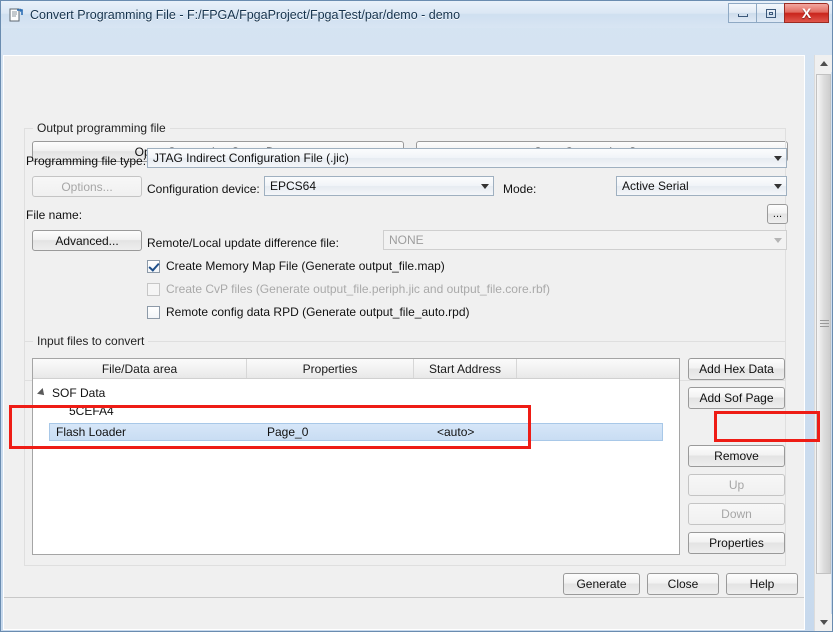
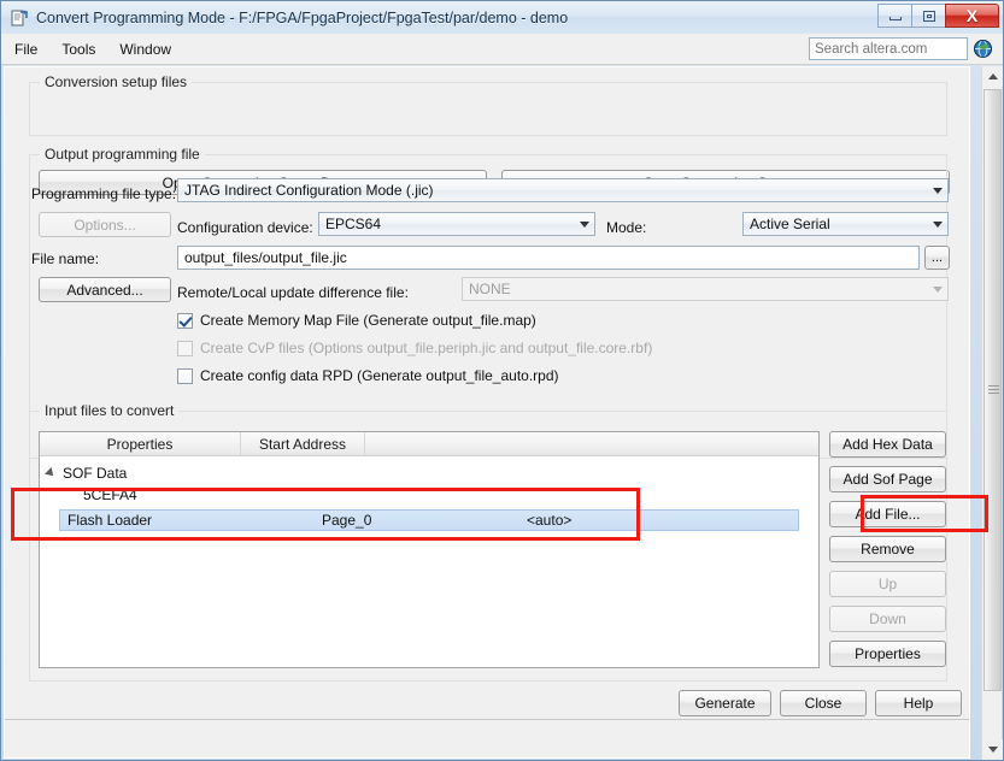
- Convert Programming File - F:/FPGA/FpgaProject/FpgaTest/par/demo - demo
+ Convert Programming Mode - F:/FPGA/FpgaProject/FpgaTest/par/demo - demo
  X
+ File
+ Tools
+ Window
+ Search altera.com
+ Conversion setup files
  Output programming file
  Programming file type:
- JTAG Indirect Configuration File (.jic)
+ JTAG Indirect Configuration Mode (.jic)
  Options...
  Configuration device:
  EPCS64
  Mode:
  Active Serial
  File name:
+ output_files/output_file.jic
  ...
  Advanced...
  Remote/Local update difference file:
  NONE
  Create Memory Map File (Generate output_file.map)
- Create CvP files (Generate output_file.periph.jic and output_file.core.rbf)
+ Create CvP files (Options output_file.periph.jic and output_file.core.rbf)
- Remote config data RPD (Generate output_file_auto.rpd)
+ Create config data RPD (Generate output_file_auto.rpd)
  Input files to convert
- File/Data area
  Properties
  Start Address
  SOF Data
  5CEFA4
  Flash Loader
  Page_0
  <auto>
  Add Hex Data
  Add Sof Page
+ Add File...
  Remove
  Up
  Down
  Properties
  Generate
  Close
  Help
